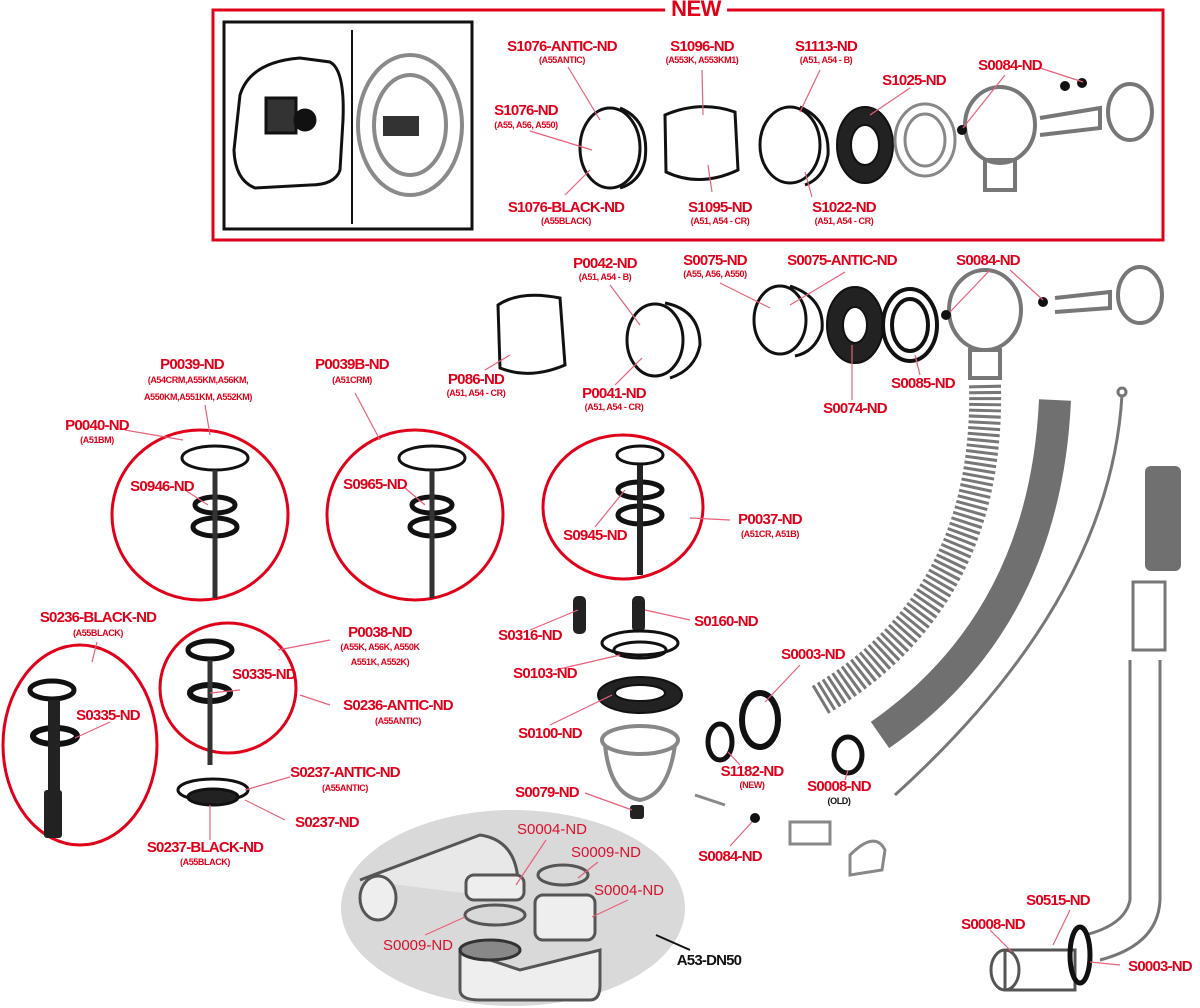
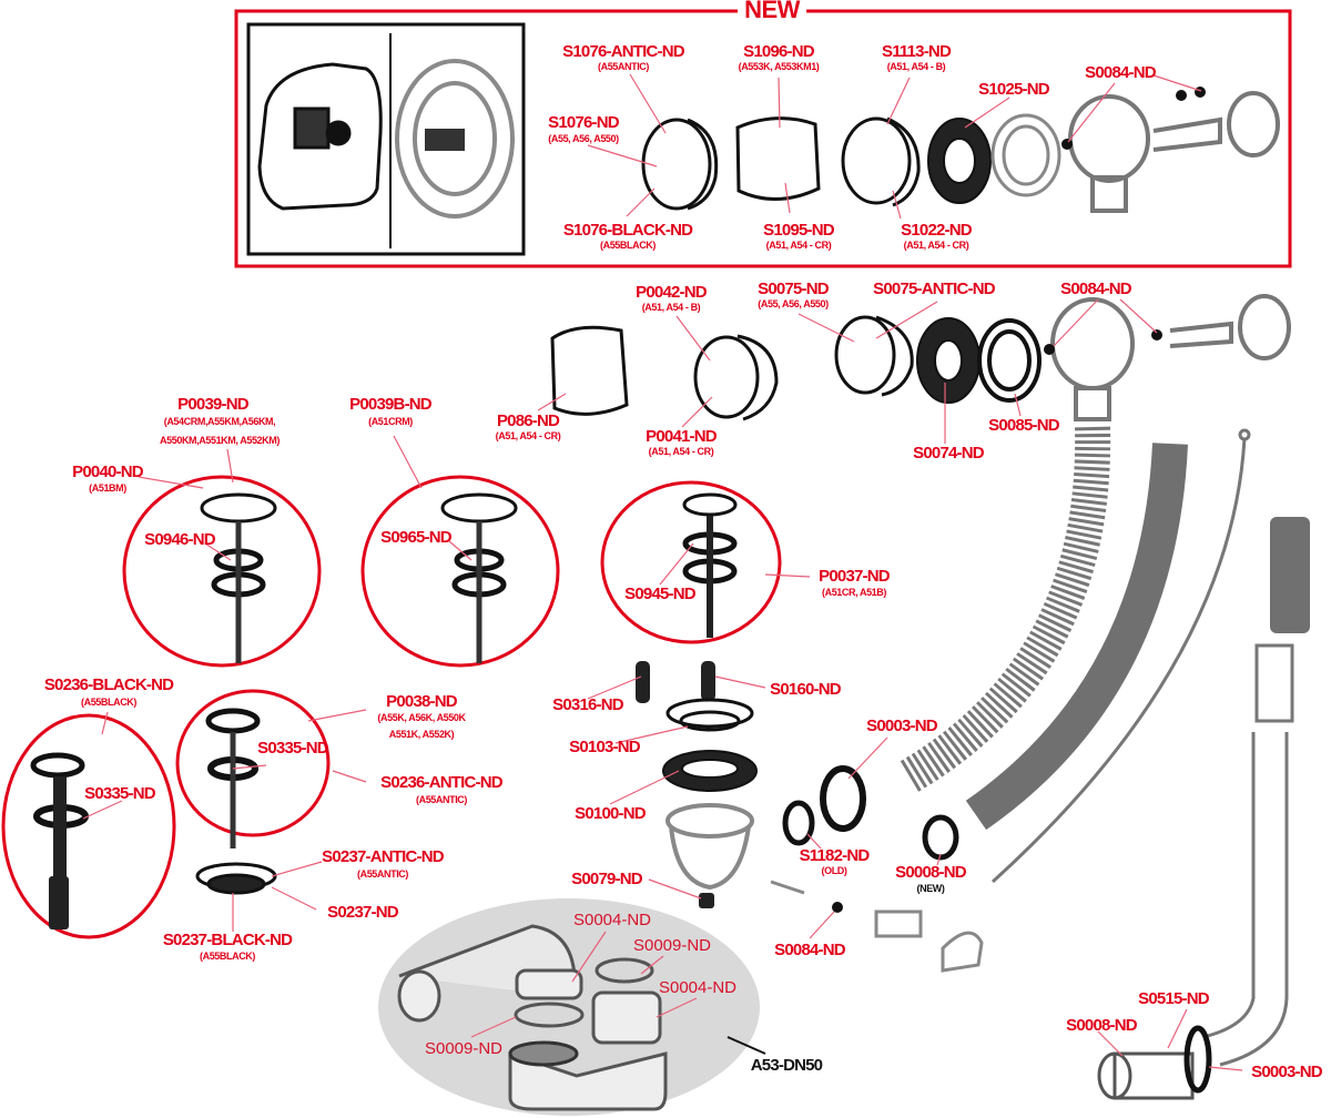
  NEW
  S1076-ANTIC-ND
  (A55ANTIC)
  S1096-ND
  (A553K, A553KM1)
  S1113-ND
  (A51, A54 - B)
  S1025-ND
  S0084-ND
  S1076-ND
  (A55, A56, A550)
  S1076-BLACK-ND
  (A55BLACK)
  S1095-ND
  (A51, A54 - CR)
  S1022-ND
  (A51, A54 - CR)
  P0042-ND
  (A51, A54 - B)
  S0075-ND
  (A55, A56, A550)
  S0075-ANTIC-ND
  S0084-ND
  P086-ND
  (A51, A54 - CR)
  P0041-ND
  (A51, A54 - CR)
  S0085-ND
  S0074-ND
  P0039-ND
  (A54CRM,A55KM,A56KM,
  A550KM,A551KM, A552KM)
  P0039B-ND
  (A51CRM)
  P0040-ND
  (A51BM)
  S0946-ND
  S0965-ND
  S0945-ND
  P0037-ND
  (A51CR, A51B)
  S0236-BLACK-ND
  (A55BLACK)
  P0038-ND
  (A55K, A56K, A550K
  A551K, A552K)
  S0335-ND
  S0335-ND
  S0236-ANTIC-ND
  (A55ANTIC)
  S0237-ANTIC-ND
  (A55ANTIC)
  S0237-ND
  S0237-BLACK-ND
  (A55BLACK)
  S0316-ND
  S0160-ND
  S0103-ND
  S0100-ND
  S0003-ND
  S1182-ND
- (NEW)
+ (OLD)
  S0008-ND
- (OLD)
+ (NEW)
  S0079-ND
  S0084-ND
  S0515-ND
  S0008-ND
  S0003-ND
  S0004-ND
  S0009-ND
  S0004-ND
  S0009-ND
  A53-DN50
